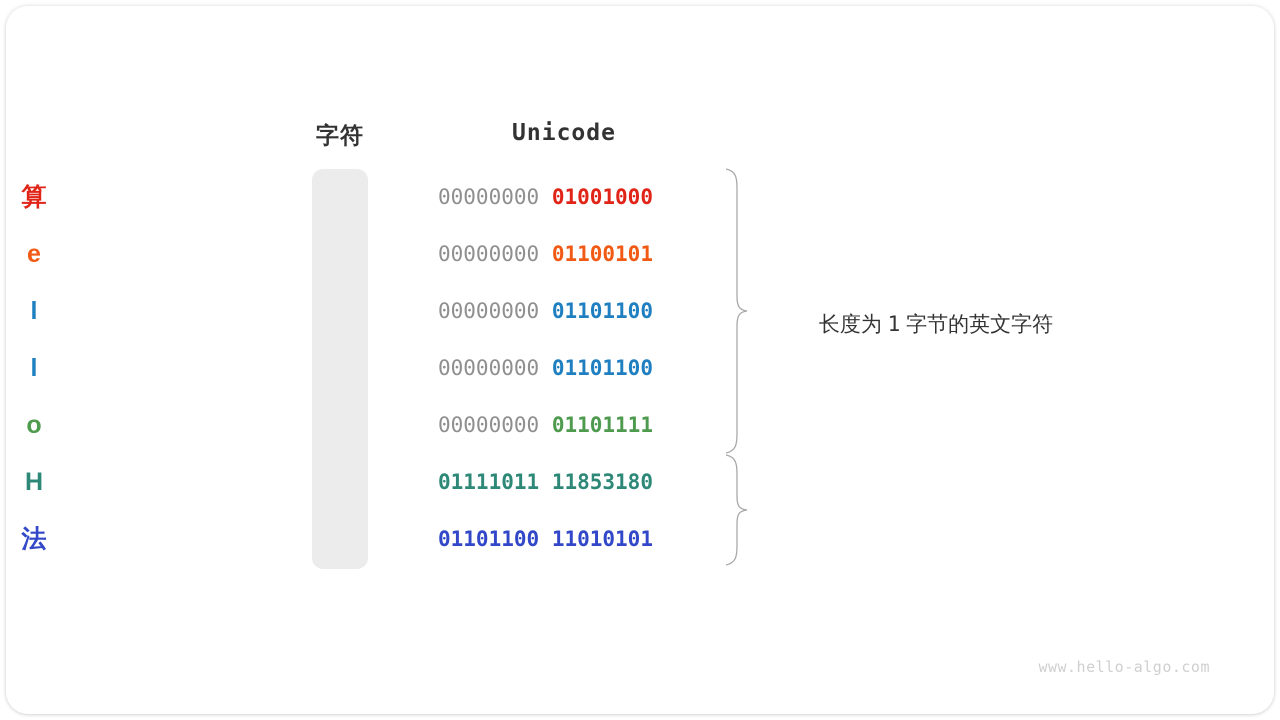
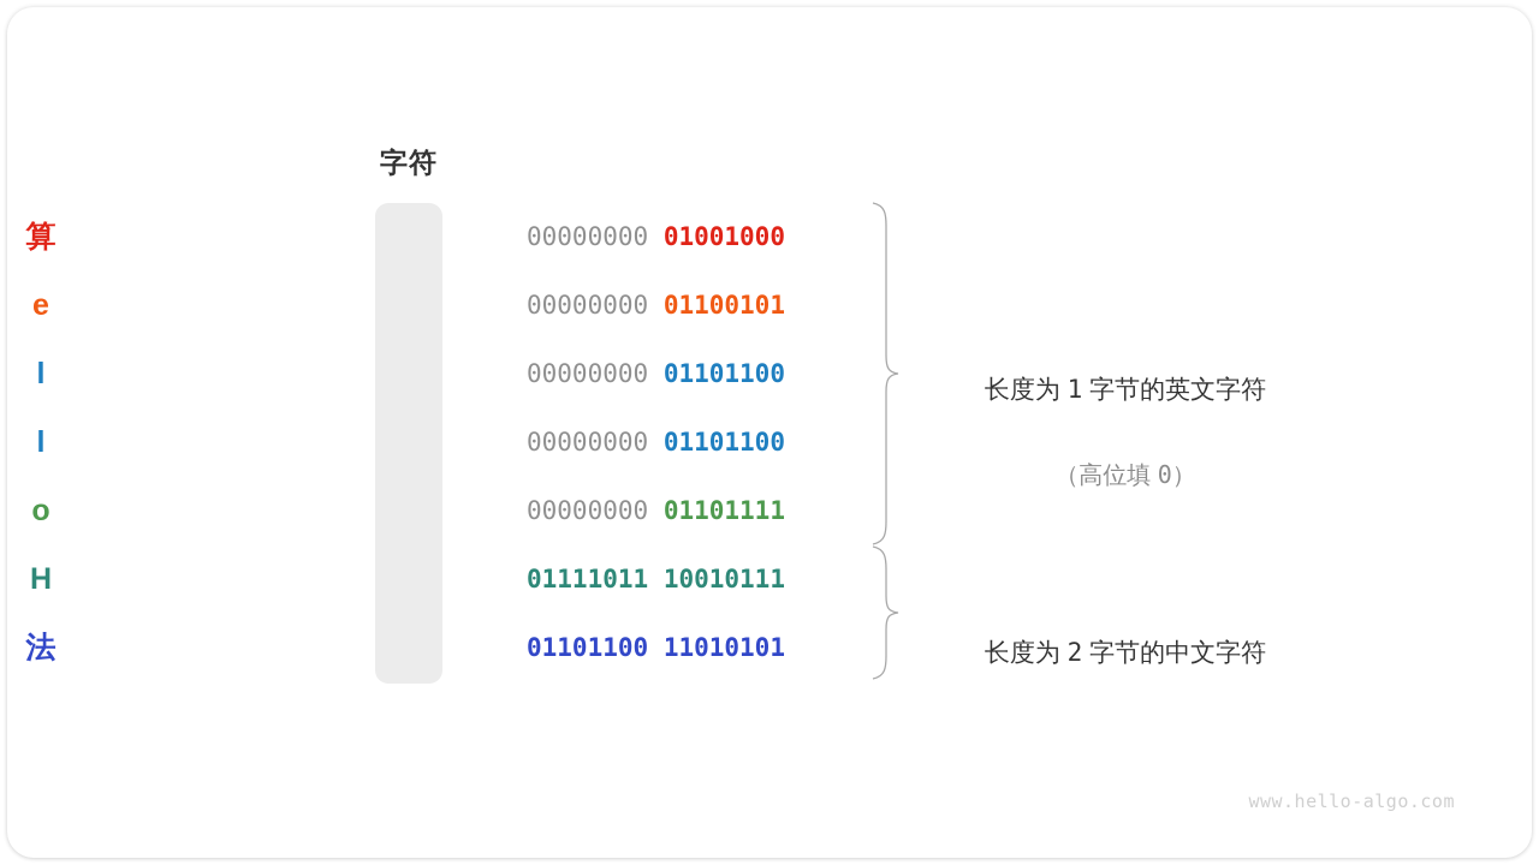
  字符
- Unicode
  算
  e
  l
  l
  o
  H
  法
  00000000 01001000
  00000000 01100101
  00000000 01101100
  00000000 01101100
  00000000 01101111
- 01111011 11853180
+ 01111011 10010111
  01101100 11010101
  长度为 1 字节的英文字符
+ （高位填 0）
+ 长度为 2 字节的中文字符
  www.hello-algo.com
